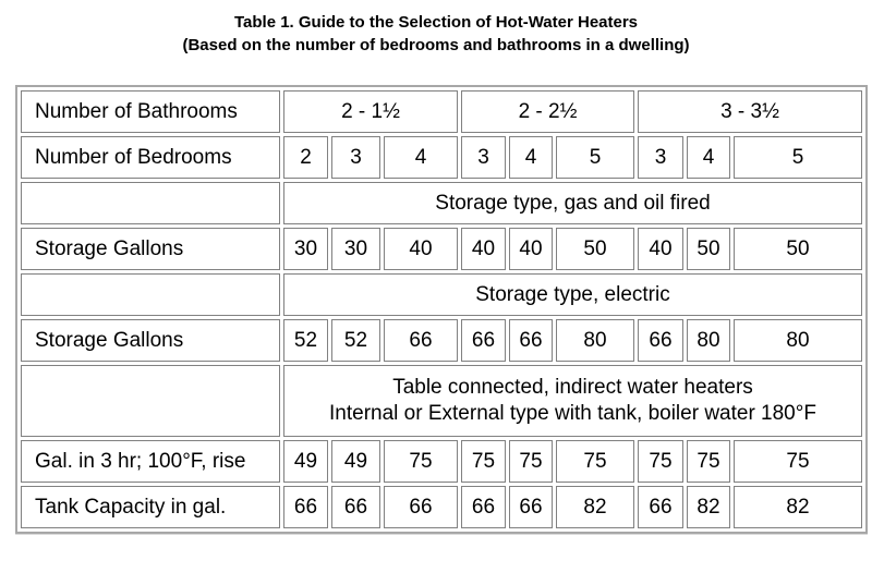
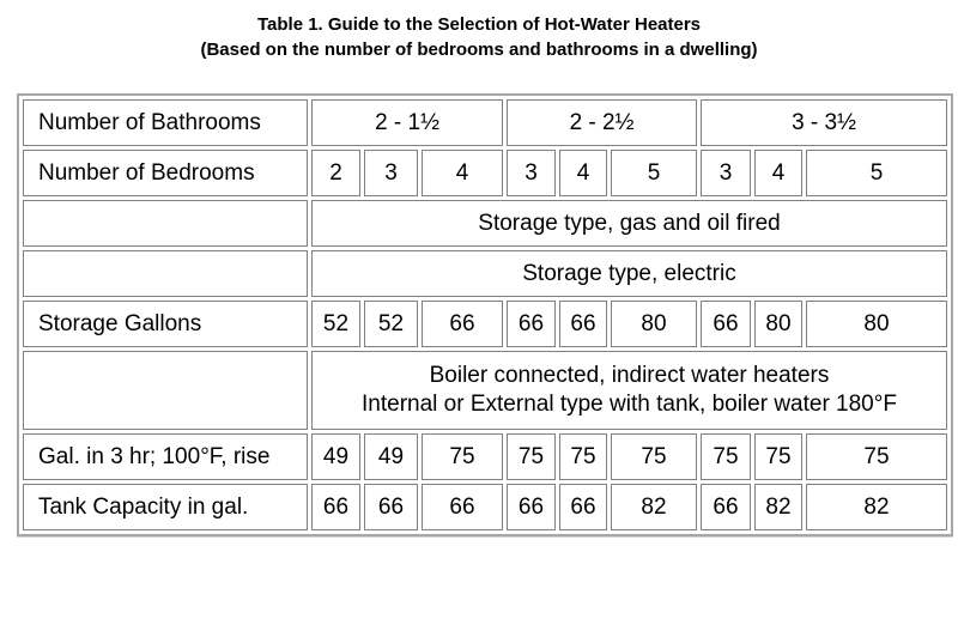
  Table 1. Guide to the Selection of Hot-Water Heaters
  (Based on the number of bedrooms and bathrooms in a dwelling)
  Number of Bathrooms	2 - 1½	2 - 2½	3 - 3½
  Number of Bedrooms	2	3	4	3	4	5	3	4	5
  	Storage type, gas and oil fired
- Storage Gallons	30	30	40	40	40	50	40	50	50
  	Storage type, electric
  Storage Gallons	52	52	66	66	66	80	66	80	80
- 	Table connected, indirect water heaters Internal or External type with tank, boiler water 180°F
+ 	Boiler connected, indirect water heaters Internal or External type with tank, boiler water 180°F
  Gal. in 3 hr; 100°F, rise	49	49	75	75	75	75	75	75	75
  Tank Capacity in gal.	66	66	66	66	66	82	66	82	82
